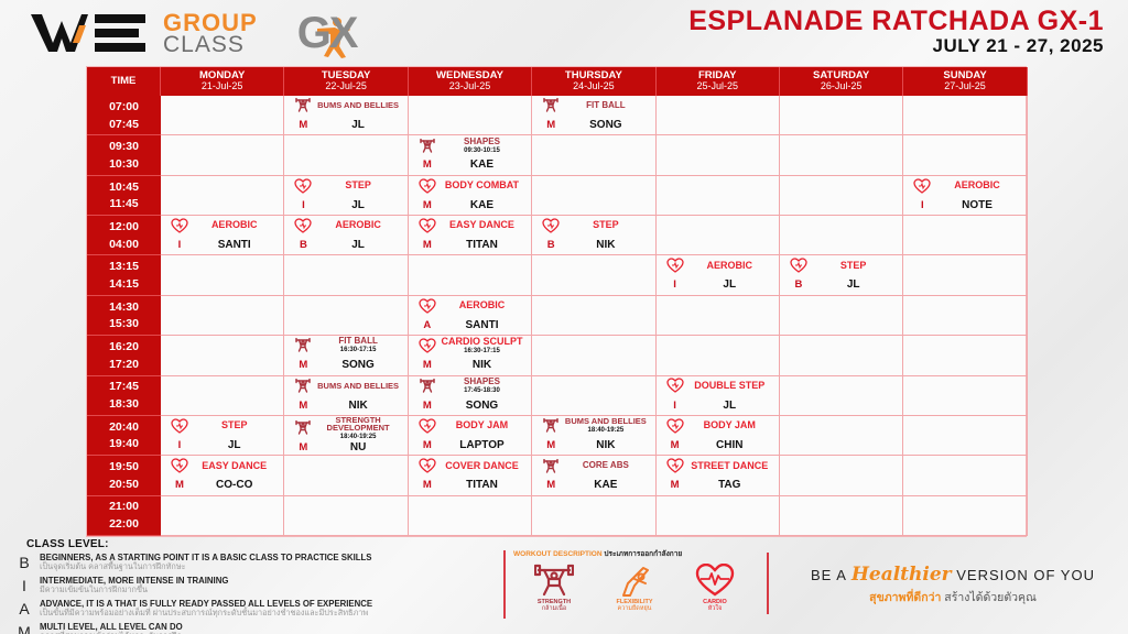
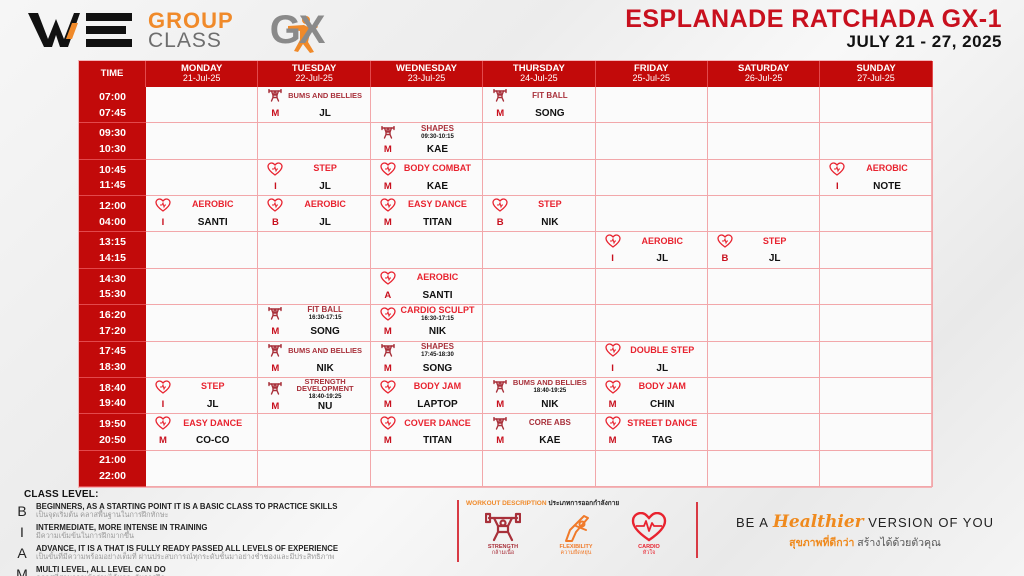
  GROUP
  CLASS
  GX
  ESPLANADE RATCHADA GX-1
  JULY 21 - 27, 2025
  TIME
  MONDAY
  21-Jul-25
  TUESDAY
  22-Jul-25
  WEDNESDAY
  23-Jul-25
  THURSDAY
  24-Jul-25
  FRIDAY
  25-Jul-25
  SATURDAY
  26-Jul-25
  SUNDAY
  27-Jul-25
  07:00
  07:45
  BUMS AND BELLIES
  M
  JL
  FIT BALL
  M
  SONG
  09:30
  10:30
  SHAPES
  M
  KAE
  10:45
  11:45
  STEP
  I
  JL
  BODY COMBAT
  M
  KAE
  AEROBIC
  I
  NOTE
  12:00
  04:00
  AEROBIC
  I
  SANTI
  AEROBIC
  B
  JL
  EASY DANCE
  M
  TITAN
  STEP
  B
  NIK
  13:15
  14:15
  AEROBIC
  I
  JL
  STEP
  B
  JL
  14:30
  15:30
  AEROBIC
  A
  SANTI
  16:20
  17:20
  FIT BALL
  M
  SONG
  CARDIO SCULPT
  M
  NIK
  17:45
  18:30
  BUMS AND BELLIES
  M
  NIK
  SHAPES
  M
  SONG
  DOUBLE STEP
  I
  JL
- 20:40
+ 18:40
  19:40
  STEP
  I
  JL
  STRENGTH DEVELOPMENT
  M
  NU
  BODY JAM
  M
  LAPTOP
  BUMS AND BELLIES
  M
  NIK
  BODY JAM
  M
  CHIN
  19:50
  20:50
  EASY DANCE
  M
  CO-CO
  COVER DANCE
  M
  TITAN
  CORE ABS
  M
  KAE
  STREET DANCE
  M
  TAG
  21:00
  22:00
  CLASS LEVEL:
  B
  BEGINNERS, AS A STARTING POINT IT IS A BASIC CLASS TO PRACTICE SKILLS
  เป็นจุดเริ่มต้น คลาสพื้นฐานในการฝึกทักษะ
  I
  INTERMEDIATE, MORE INTENSE IN TRAINING
  มีความเข้มข้นในการฝึกมากขึ้น
  A
  ADVANCE, IT IS A THAT IS FULLY READY PASSED ALL LEVELS OF EXPERIENCE
  เป็นขั้นที่มีความพร้อมอย่างเต็มที่ ผ่านประสบการณ์ทุกระดับชั้นมาอย่างช่ำชองและมีประสิทธิภาพ
  M
  MULTI LEVEL, ALL LEVEL CAN DO
  BE A Healthier VERSION OF YOU
  สุขภาพที่ดีกว่า สร้างได้ด้วยตัวคุณ
